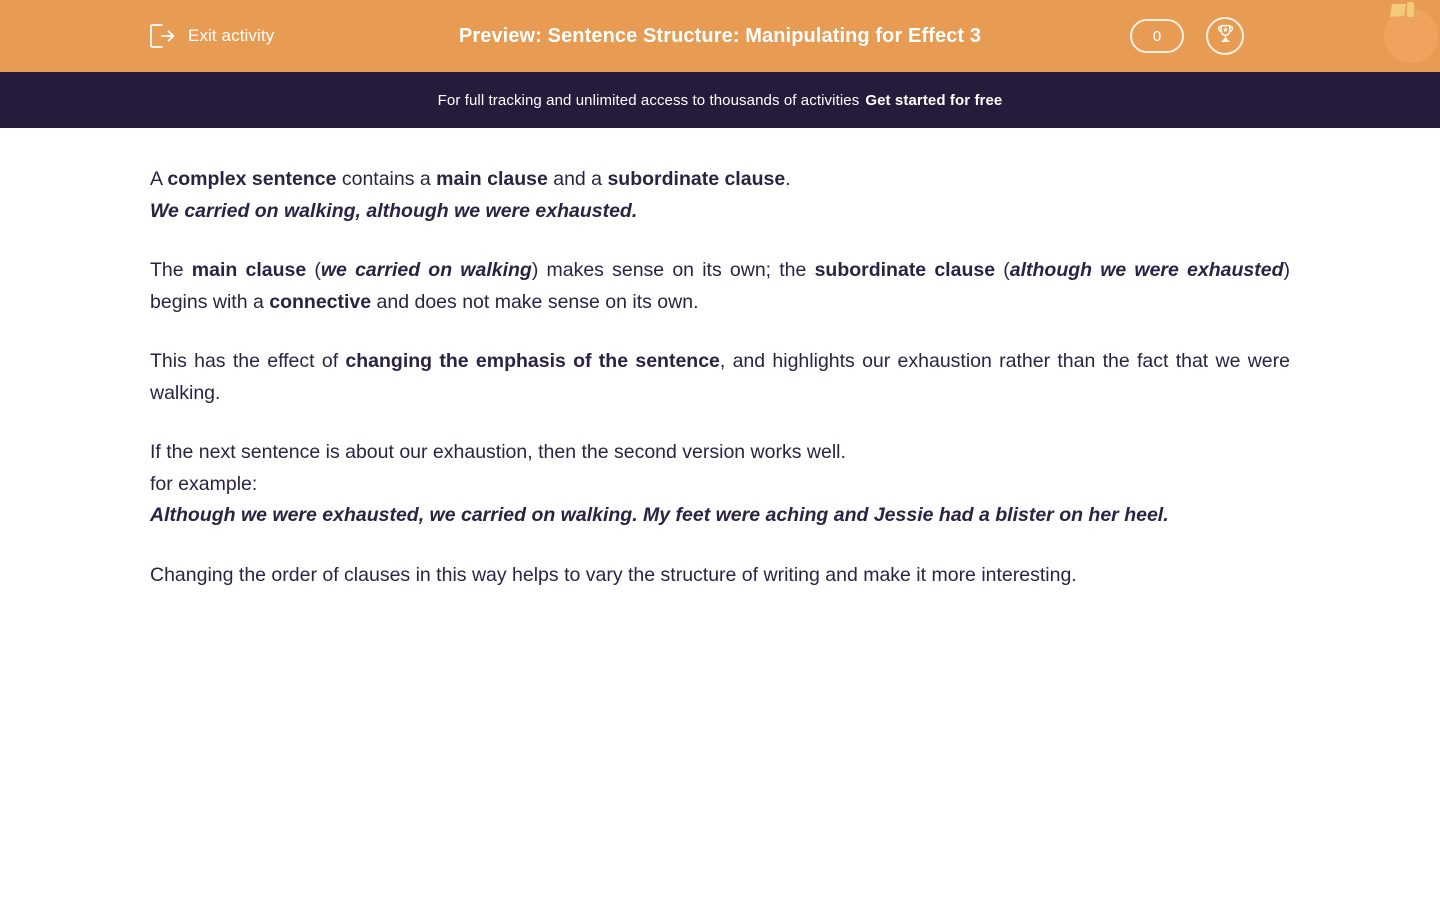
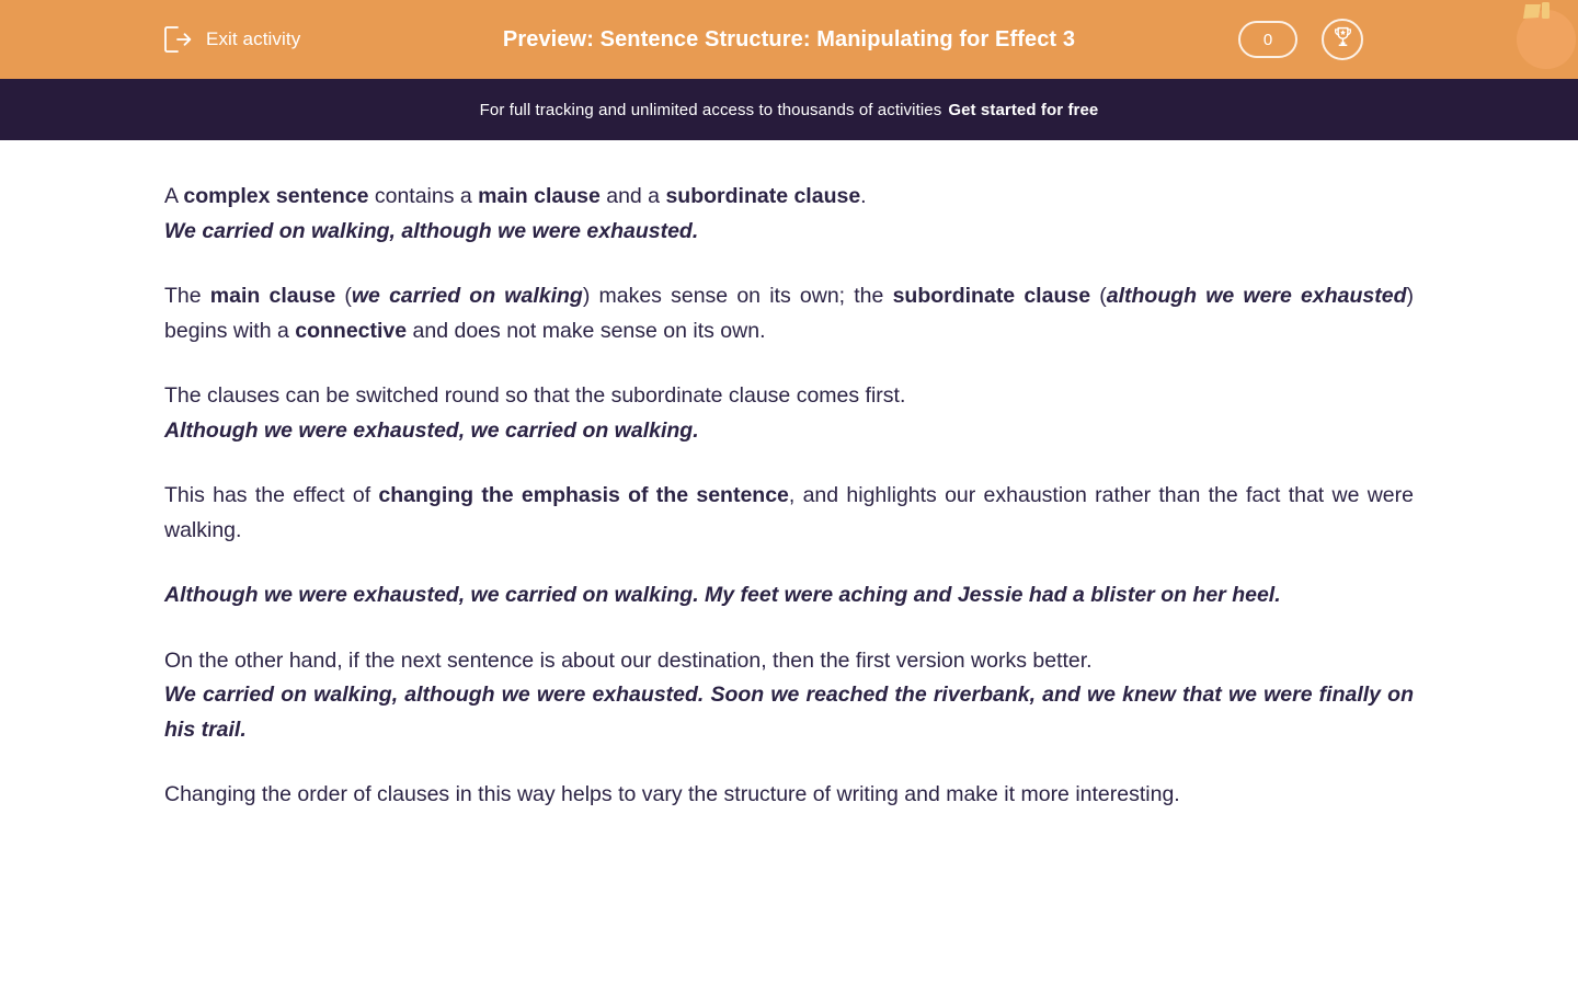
  Exit activity
  Preview: Sentence Structure: Manipulating for Effect 3
  0
  For full tracking and unlimited access to thousands of activities
  Get started for free
  A complex sentence contains a main clause and a subordinate clause.
  We carried on walking, although we were exhausted.
  The main clause (we carried on walking) makes sense on its own; the subordinate clause (although we were exhausted) begins with a connective and does not make sense on its own.
+ The clauses can be switched round so that the subordinate clause comes first.
+ Although we were exhausted, we carried on walking.
  This has the effect of changing the emphasis of the sentence, and highlights our exhaustion rather than the fact that we were walking.
- If the next sentence is about our exhaustion, then the second version works well.
- for example:
  Although we were exhausted, we carried on walking. My feet were aching and Jessie had a blister on her heel.
+ On the other hand, if the next sentence is about our destination, then the first version works better.
+ We carried on walking, although we were exhausted. Soon we reached the riverbank, and we knew that we were finally on his trail.
  Changing the order of clauses in this way helps to vary the structure of writing and make it more interesting.
